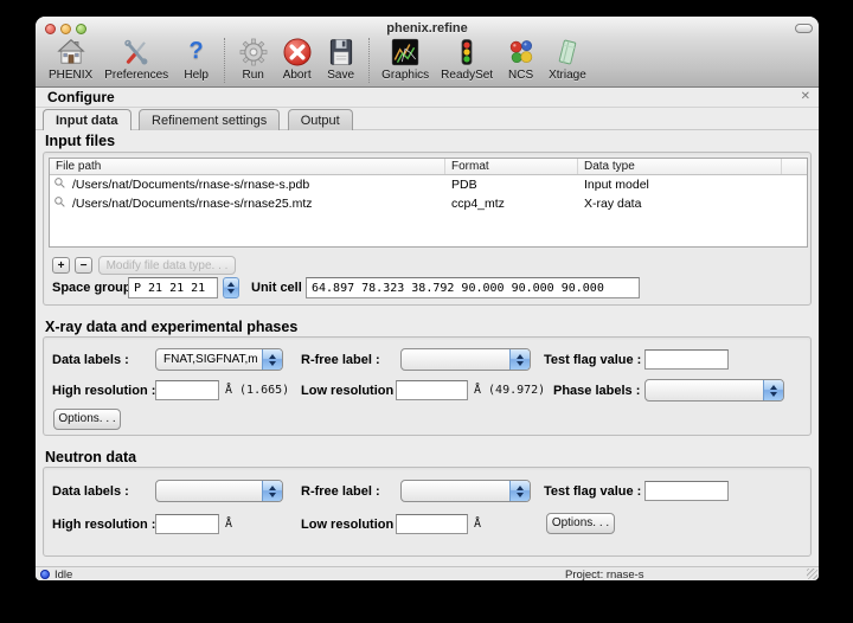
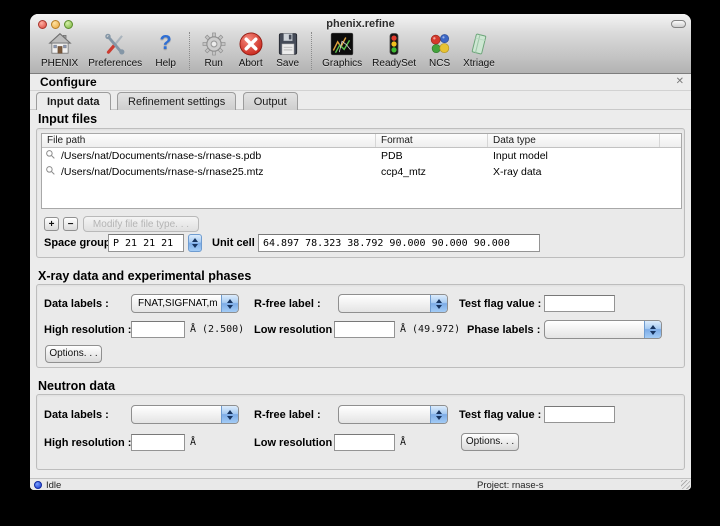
  phenix.refine
  PHENIX
  Preferences
  ?
  Help
  Run
  Abort
  Save
  Graphics
  ReadySet
  NCS
  Xtriage
  Configure
  ✕
  Input data Refinement settings Output
  Input files
  File path
  Format
  Data type
  /Users/nat/Documents/rnase-s/rnase-s.pdb
  PDB
  Input model
  /Users/nat/Documents/rnase-s/rnase25.mtz
  ccp4_mtz
  X-ray data
  +
  −
- Modify file data type. . .
+ Modify file file type. . .
  Space grou
  P 21 21 21
  Unit cell
  64.897 78.323 38.792 90.000 90.000 90.000
  X-ray data and experimental phases
  Data labels :
  FNAT,SIGFNAT,m
  R-free label :
  Test flag value :
  High resolution :
- Å (1.665)
+ Å (2.500)
  Low resolution
  Å (49.972)
  Phase labels :
  Options. . .
  Neutron data
  Data labels :
  R-free label :
  Test flag value :
  High resolution :
  Å
  Low resolution
  Å
  Options. . .
  Idle
  Project: rnase-s
